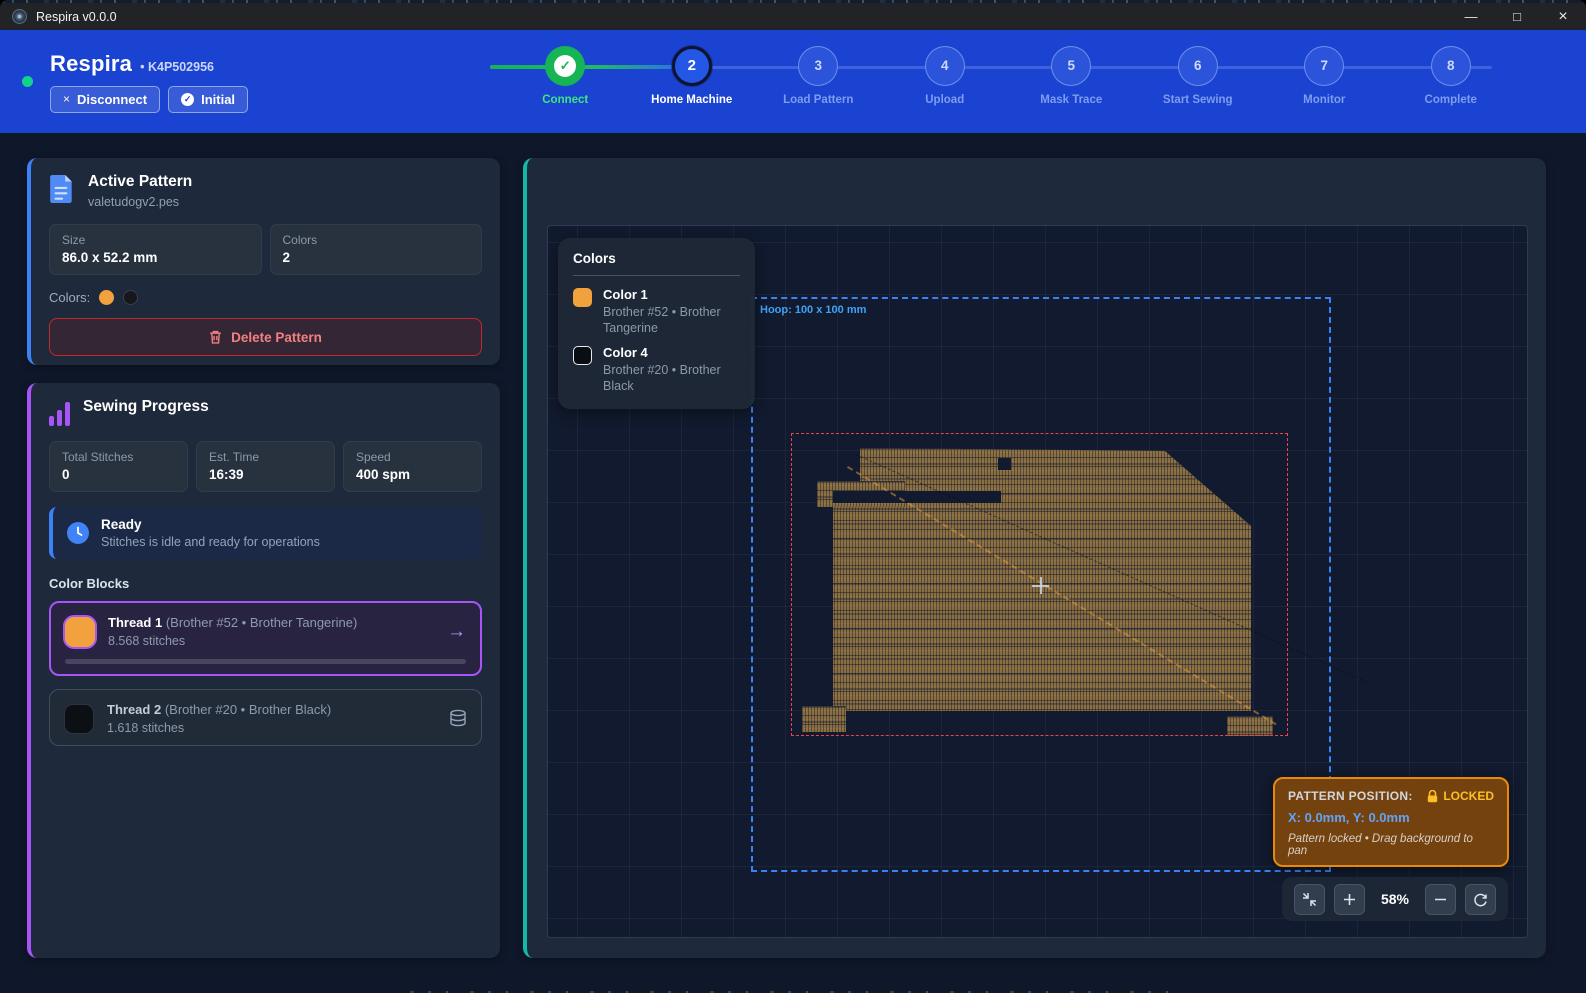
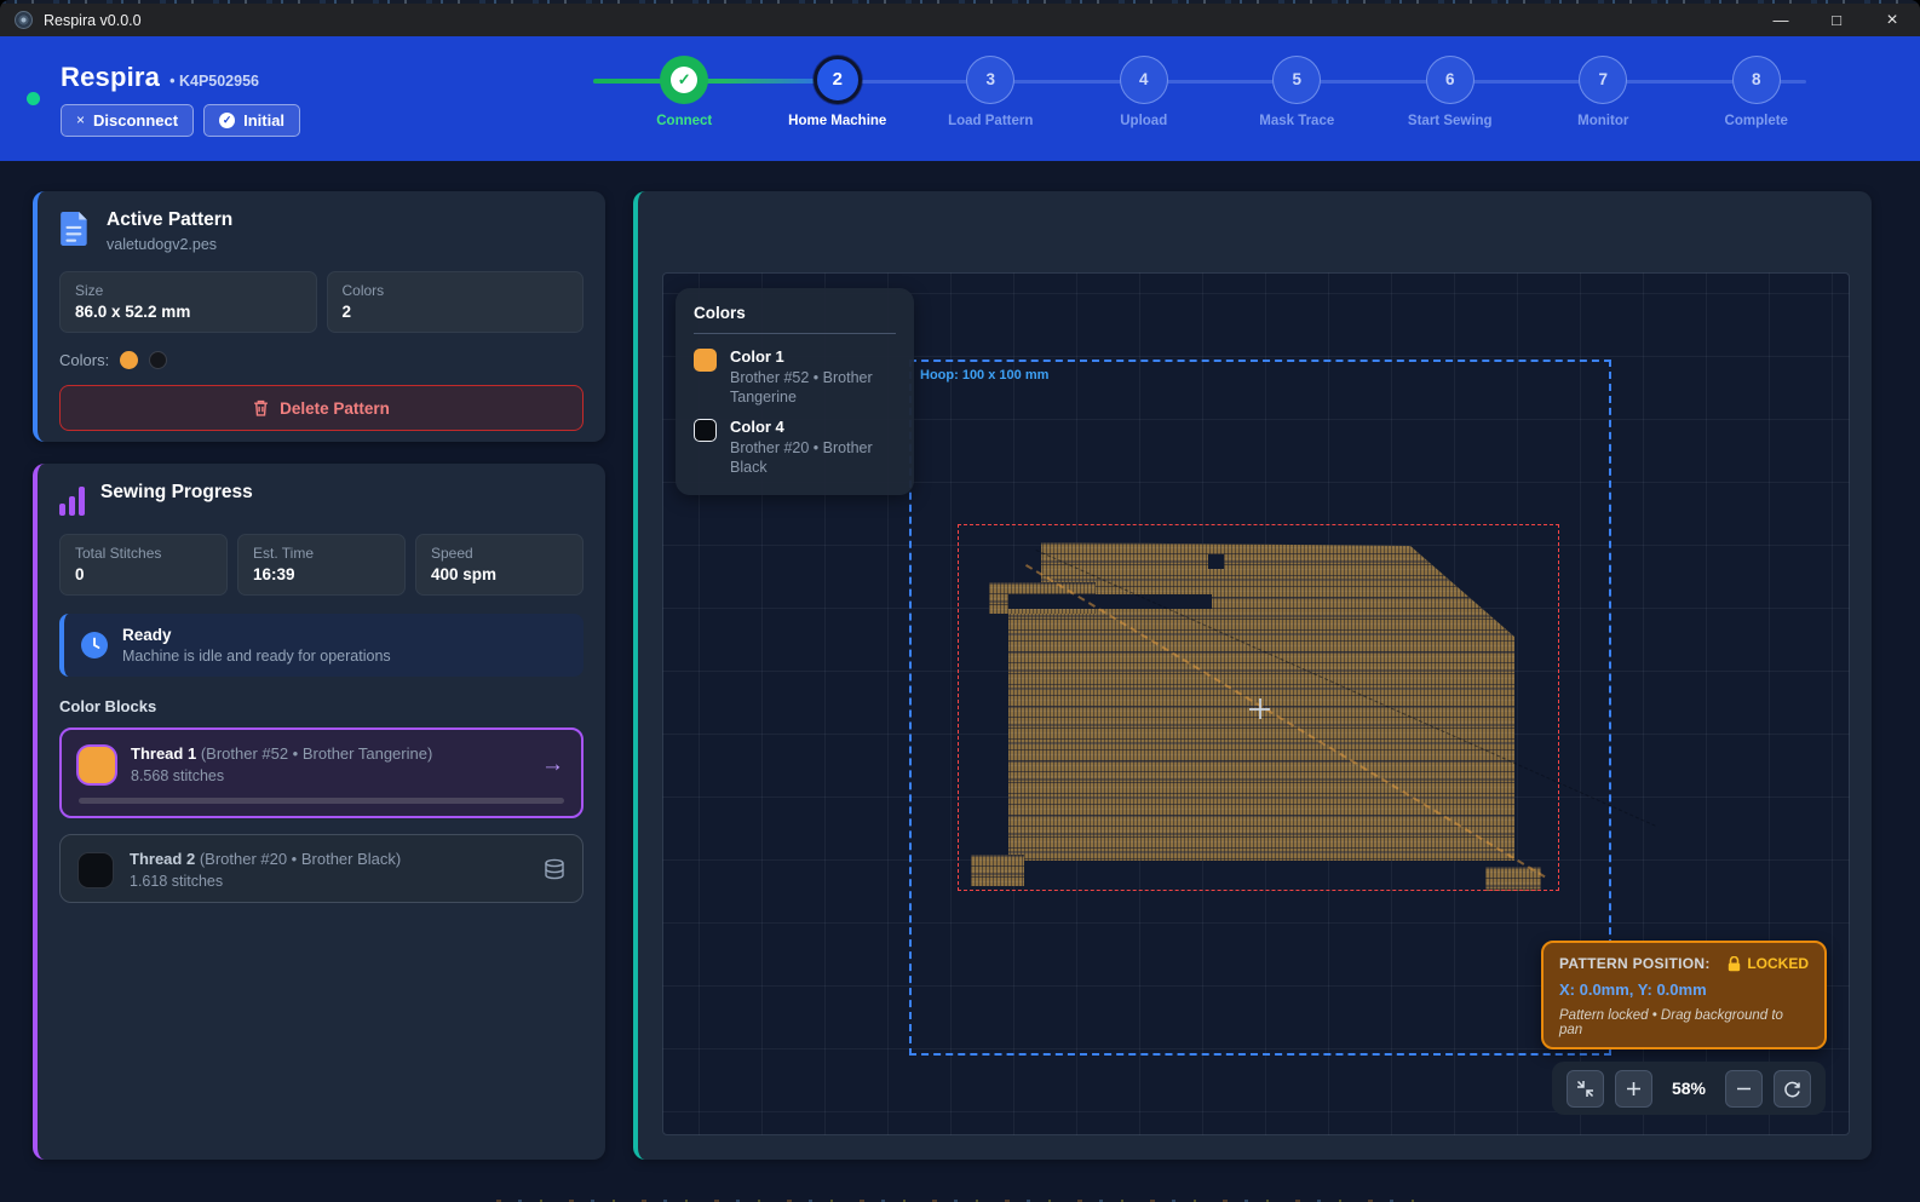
  Respira v0.0.0
  —
  □
  ×
  Respira
  • K4P502956
  ×
  Disconnect
  ✓
  Initial
  ✓
  Connect
  2
  Home Machine
  3
  Load Pattern
  4
  Upload
  5
  Mask Trace
  6
  Start Sewing
  7
  Monitor
  8
  Complete
  Active Pattern
  valetudogv2.pes
  Size
  86.0 x 52.2 mm
  Colors
  2
  Colors:
  Delete Pattern
  Sewing Progress
  Total Stitches
  0
  Est. Time
  16:39
  Speed
  400 spm
  Ready
- Stitches is idle and ready for operations
+ Machine is idle and ready for operations
  Color Blocks
  Thread 1 (Brother #52 • Brother Tangerine)
  8.568 stitches
  →
  Thread 2 (Brother #20 • Brother Black)
  1.618 stitches
  Hoop: 100 x 100 mm
  Colors
  Color 1
  Brother #52 • Brother Tangerine
  Color 4
  Brother #20 • Brother Black
  PATTERN POSITION:
  LOCKED
  X: 0.0mm, Y: 0.0mm
  Pattern locked • Drag background to pan
  58%
